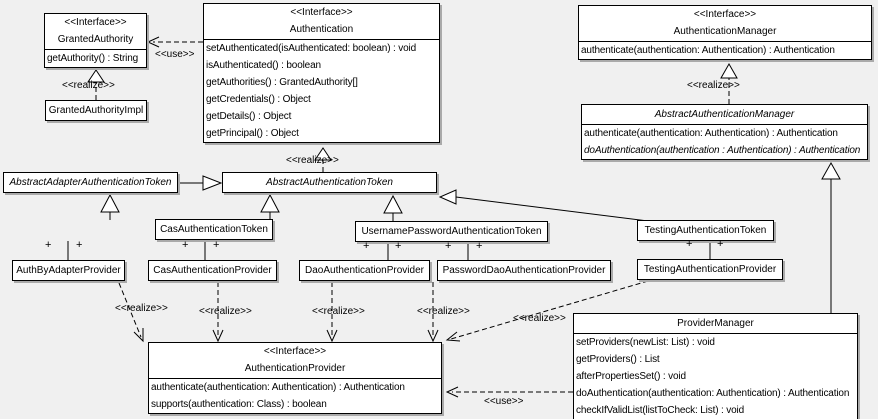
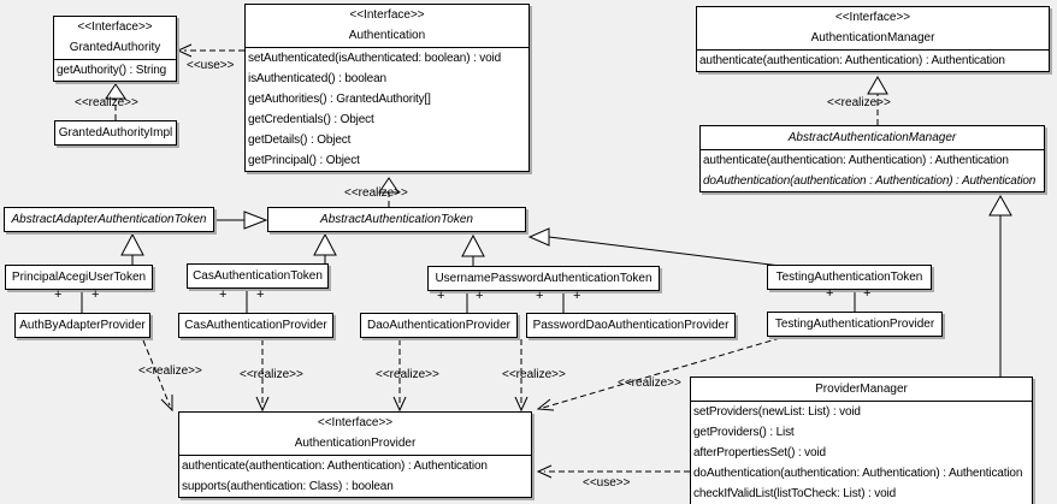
  <<Interface>>
  GrantedAuthority
  getAuthority() : String
  GrantedAuthorityImpl
  <<Interface>>
  Authentication
  setAuthenticated(isAuthenticated: boolean) : void
  isAuthenticated() : boolean
  getAuthorities() : GrantedAuthority[]
  getCredentials() : Object
  getDetails() : Object
  getPrincipal() : Object
  <<Interface>>
  AuthenticationManager
  authenticate(authentication: Authentication) : Authentication
  AbstractAuthenticationManager
  authenticate(authentication: Authentication) : Authentication
  doAuthentication(authentication : Authentication) : Authentication
  AbstractAdapterAuthenticationToken
  AbstractAuthenticationToken
+ PrincipalAcegiUserToken
  CasAuthenticationToken
  UsernamePasswordAuthenticationToken
  TestingAuthenticationToken
  AuthByAdapterProvider
  CasAuthenticationProvider
  DaoAuthenticationProvider
  PasswordDaoAuthenticationProvider
  TestingAuthenticationProvider
  <<Interface>>
  AuthenticationProvider
  authenticate(authentication: Authentication) : Authentication
  supports(authentication: Class) : boolean
  ProviderManager
  setProviders(newList: List) : void
  getProviders() : List
  afterPropertiesSet() : void
  doAuthentication(authentication: Authentication) : Authentication
  checkIfValidList(listToCheck: List) : void
  <<use>>
  <<realize>>
  <<realize>>
  <<realize>>
  <<realize>>
  <<realize>>
  <<realize>>
  <<realize>>
  <<realize>>
  <<use>>
  +
  +
  +
  +
  +
  +
  +
  +
  +
  +
